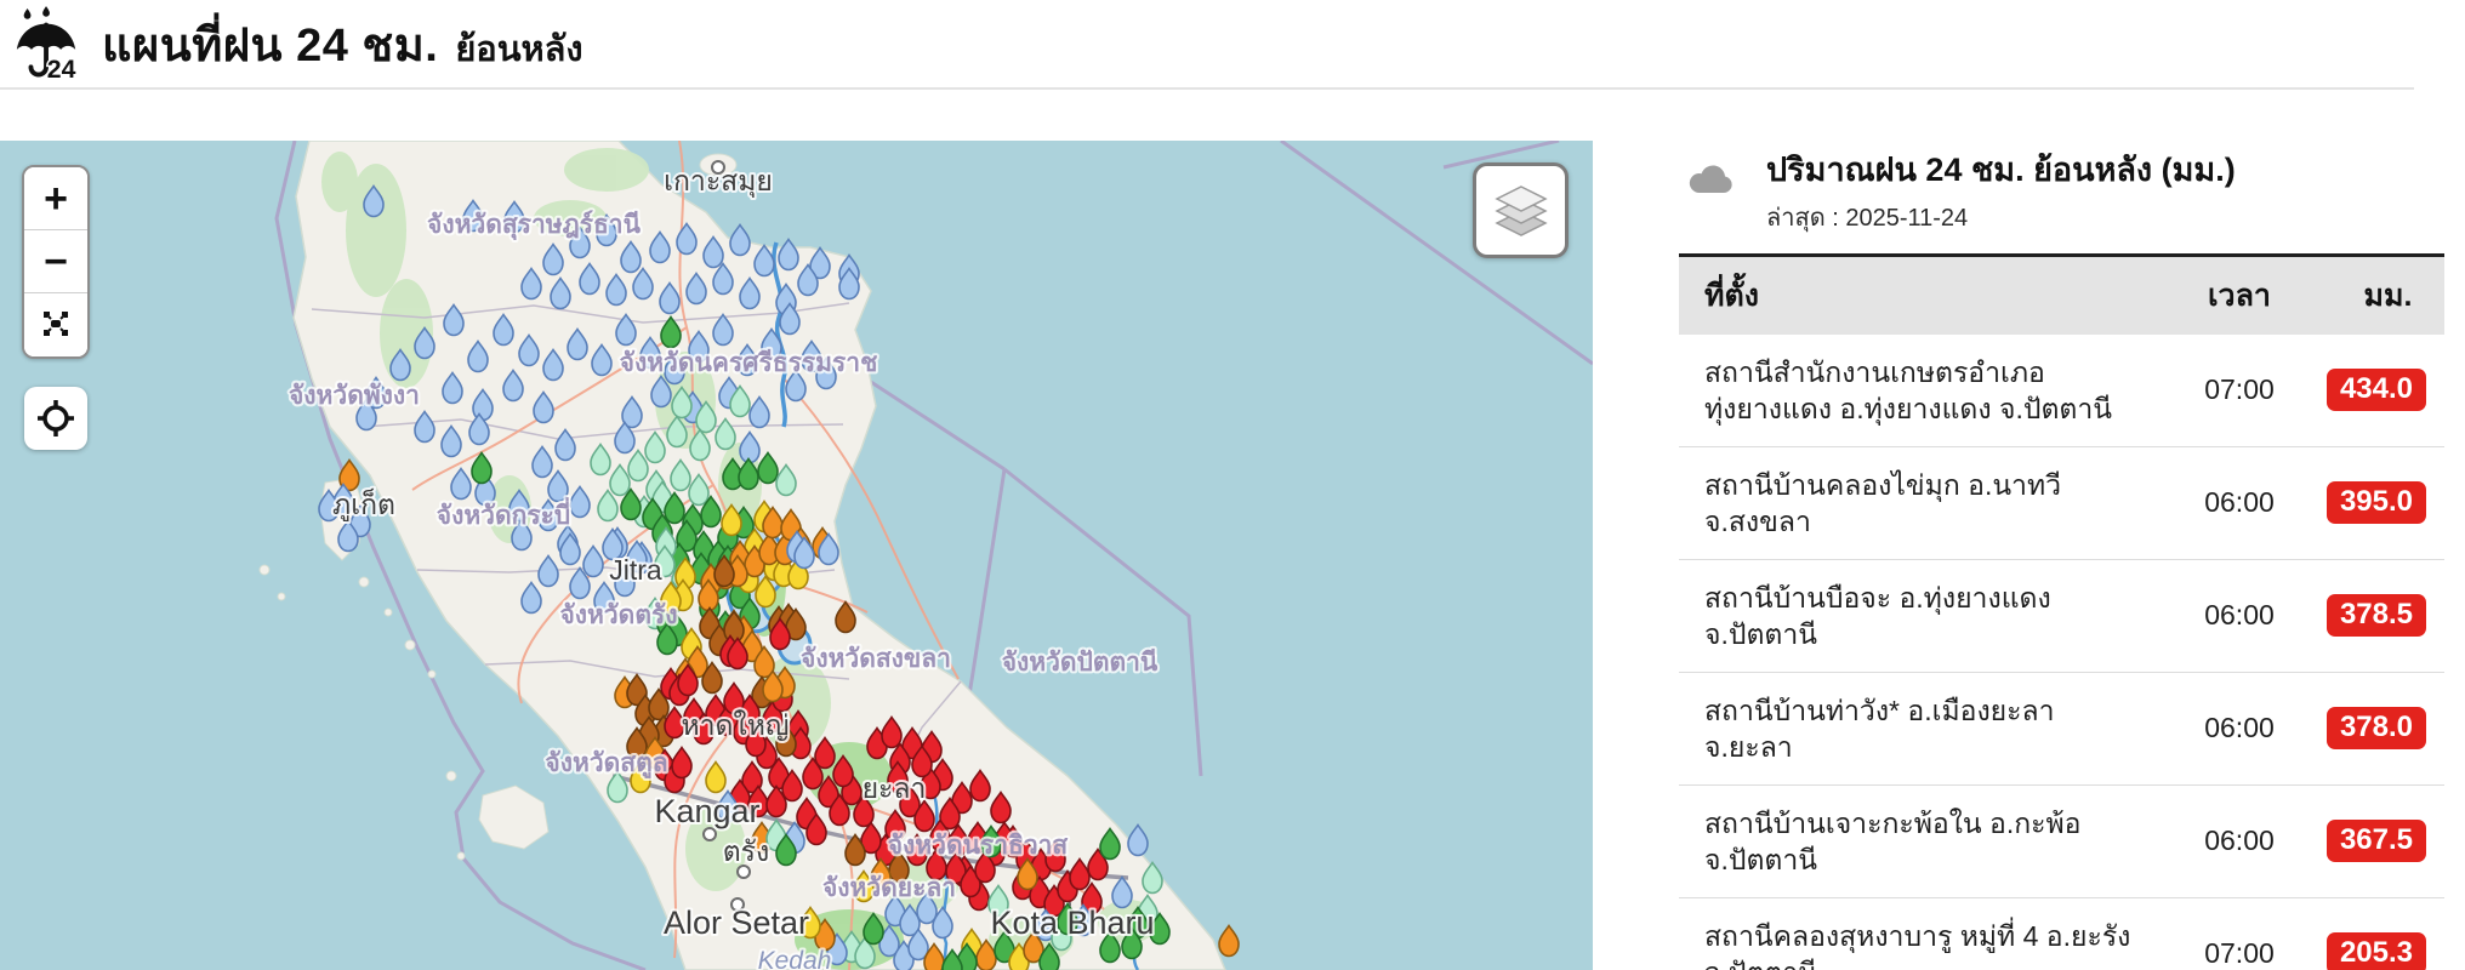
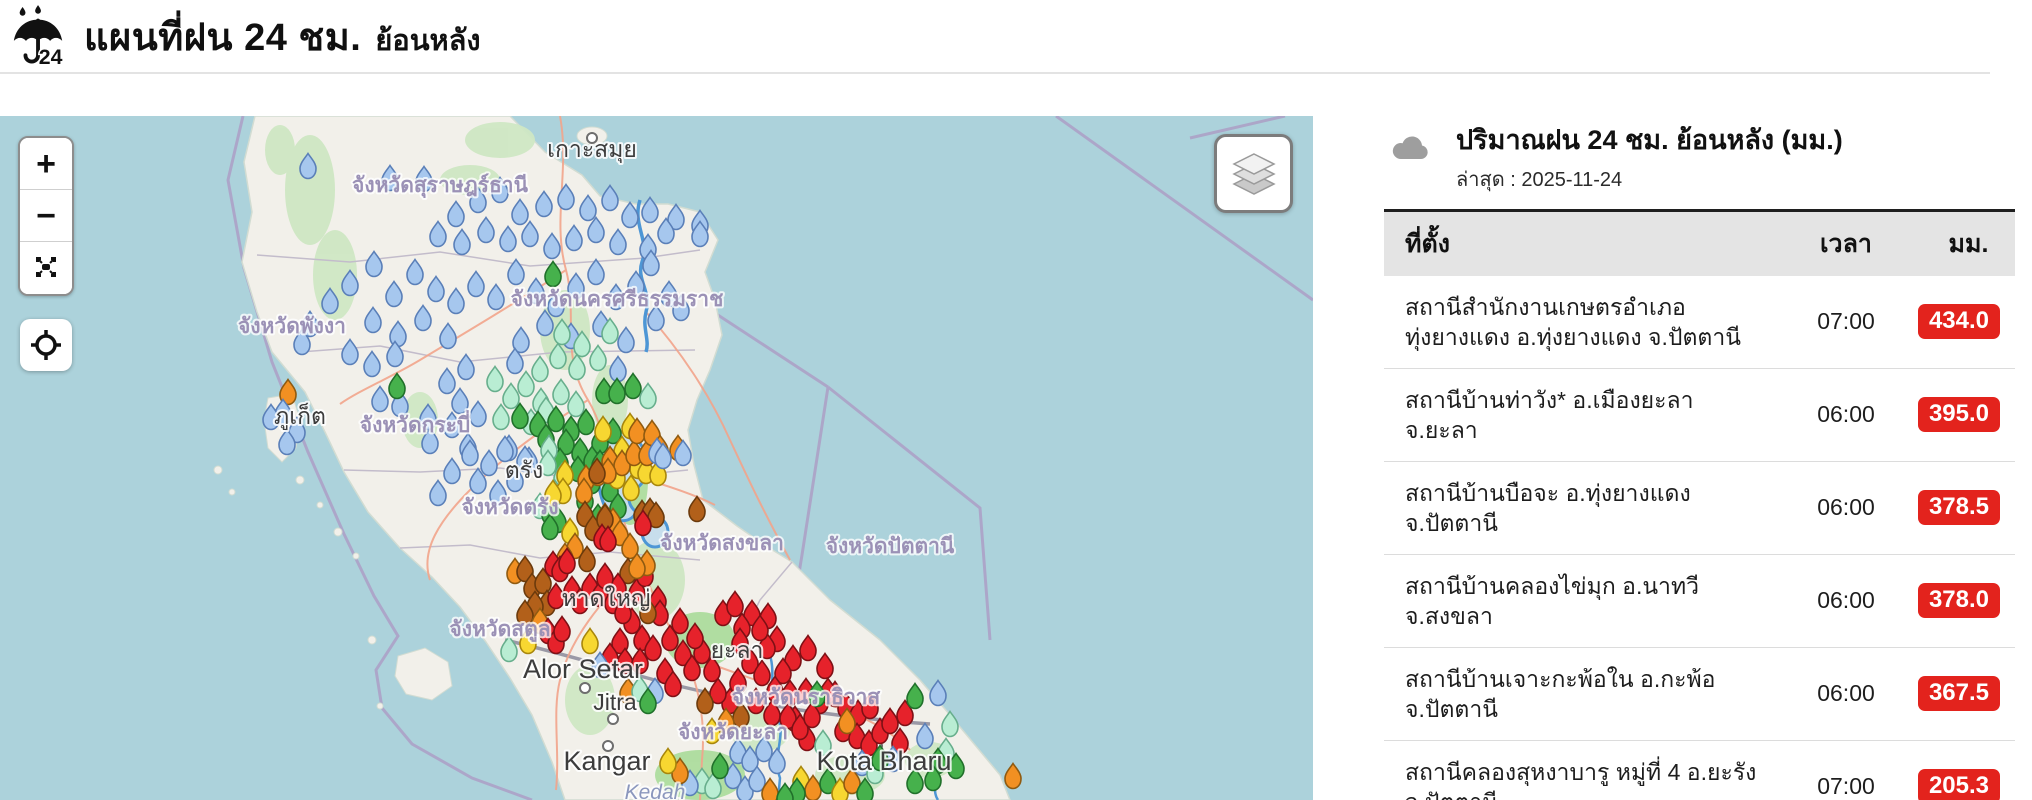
  24
  แผนที่ฝน 24 ชม.
  ย้อนหลัง
  จังหวัดสุราษฎร์ธานี
  จังหวัดนครศรีธรรมราช
  จังหวัดพังงา
  จังหวัดกระบี่
  จังหวัดตรัง
  จังหวัดสงขลา
  จังหวัดปัตตานี
  จังหวัดสตูล
  จังหวัดยะลา
  จังหวัดนราธิวาส
  เกาะสมุย
  ภูเก็ต
- Jitra
+ ตรัง
  หาดใหญ่
  ยะลา
- Kangar
+ Alor Setar
- ตรัง
+ Jitra
- Alor Setar
+ Kangar
  Kota Bharu
  Kedah
  +
  −
  ปริมาณฝน 24 ชม. ย้อนหลัง (มม.)
  ล่าสุด : 2025-11-24
  ที่ตั้ง	เวลา	มม.
  สถานีสำนักงานเกษตรอำเภอทุ่งยางแดง อ.ทุ่งยางแดง จ.ปัตตานี	07:00	434.0
- สถานีบ้านคลองไข่มุก อ.นาทวี จ.สงขลา	06:00	395.0
+ สถานีบ้านท่าวัง* อ.เมืองยะลา จ.ยะลา	06:00	395.0
  สถานีบ้านบือจะ อ.ทุ่งยางแดง จ.ปัตตานี	06:00	378.5
- สถานีบ้านท่าวัง* อ.เมืองยะลา จ.ยะลา	06:00	378.0
+ สถานีบ้านคลองไข่มุก อ.นาทวี จ.สงขลา	06:00	378.0
  สถานีบ้านเจาะกะพ้อใน อ.กะพ้อ จ.ปัตตานี	06:00	367.5
  สถานีคลองสุหงาบารู หมู่ที่ 4 อ.ยะรัง	07:00	205.3
